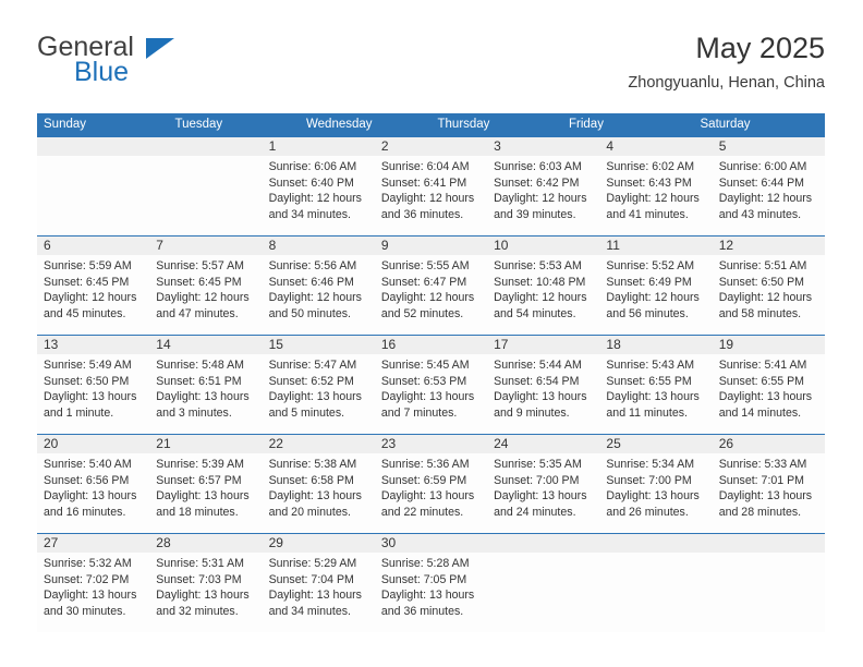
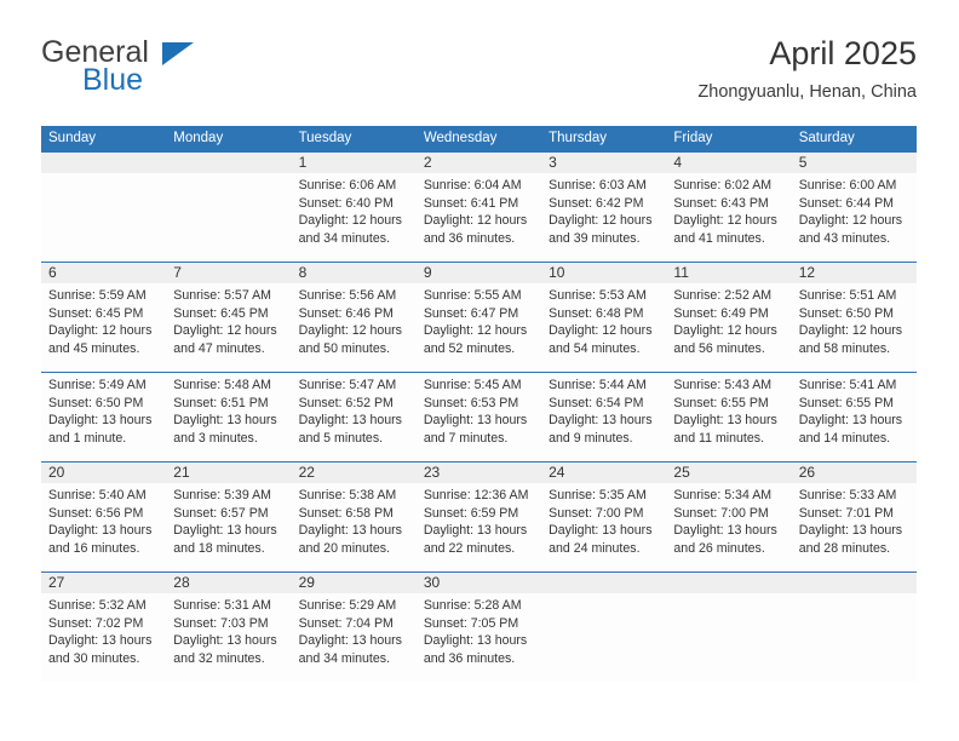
  General
  Blue
- May 2025
+ April 2025
  Zhongyuanlu, Henan, China
  Sunday
+ Monday
  Tuesday
  Wednesday
  Thursday
  Friday
  Saturday
  1
  2
  3
  4
  5
  Sunrise: 6:06 AM
  Sunset: 6:40 PM
  Daylight: 12 hours
  and 34 minutes.
  Sunrise: 6:04 AM
  Sunset: 6:41 PM
  Daylight: 12 hours
  and 36 minutes.
  Sunrise: 6:03 AM
  Sunset: 6:42 PM
  Daylight: 12 hours
  and 39 minutes.
  Sunrise: 6:02 AM
  Sunset: 6:43 PM
  Daylight: 12 hours
  and 41 minutes.
  Sunrise: 6:00 AM
  Sunset: 6:44 PM
  Daylight: 12 hours
  and 43 minutes.
  6
  7
  8
  9
  10
  11
  12
  Sunrise: 5:59 AM
  Sunset: 6:45 PM
  Daylight: 12 hours
  and 45 minutes.
  Sunrise: 5:57 AM
  Sunset: 6:45 PM
  Daylight: 12 hours
  and 47 minutes.
  Sunrise: 5:56 AM
  Sunset: 6:46 PM
  Daylight: 12 hours
  and 50 minutes.
  Sunrise: 5:55 AM
  Sunset: 6:47 PM
  Daylight: 12 hours
  and 52 minutes.
  Sunrise: 5:53 AM
- Sunset: 10:48 PM
+ Sunset: 6:48 PM
  Daylight: 12 hours
  and 54 minutes.
- Sunrise: 5:52 AM
+ Sunrise: 2:52 AM
  Sunset: 6:49 PM
  Daylight: 12 hours
  and 56 minutes.
  Sunrise: 5:51 AM
  Sunset: 6:50 PM
  Daylight: 12 hours
  and 58 minutes.
- 13
- 14
- 15
- 16
- 17
- 18
- 19
  Sunrise: 5:49 AM
  Sunset: 6:50 PM
  Daylight: 13 hours
  and 1 minute.
  Sunrise: 5:48 AM
  Sunset: 6:51 PM
  Daylight: 13 hours
  and 3 minutes.
  Sunrise: 5:47 AM
  Sunset: 6:52 PM
  Daylight: 13 hours
  and 5 minutes.
  Sunrise: 5:45 AM
  Sunset: 6:53 PM
  Daylight: 13 hours
  and 7 minutes.
  Sunrise: 5:44 AM
  Sunset: 6:54 PM
  Daylight: 13 hours
  and 9 minutes.
  Sunrise: 5:43 AM
  Sunset: 6:55 PM
  Daylight: 13 hours
  and 11 minutes.
  Sunrise: 5:41 AM
  Sunset: 6:55 PM
  Daylight: 13 hours
  and 14 minutes.
  20
  21
  22
  23
  24
  25
  26
  Sunrise: 5:40 AM
  Sunset: 6:56 PM
  Daylight: 13 hours
  and 16 minutes.
  Sunrise: 5:39 AM
  Sunset: 6:57 PM
  Daylight: 13 hours
  and 18 minutes.
  Sunrise: 5:38 AM
  Sunset: 6:58 PM
  Daylight: 13 hours
  and 20 minutes.
- Sunrise: 5:36 AM
+ Sunrise: 12:36 AM
  Sunset: 6:59 PM
  Daylight: 13 hours
  and 22 minutes.
  Sunrise: 5:35 AM
  Sunset: 7:00 PM
  Daylight: 13 hours
  and 24 minutes.
  Sunrise: 5:34 AM
  Sunset: 7:00 PM
  Daylight: 13 hours
  and 26 minutes.
  Sunrise: 5:33 AM
  Sunset: 7:01 PM
  Daylight: 13 hours
  and 28 minutes.
  27
  28
  29
  30
  Sunrise: 5:32 AM
  Sunset: 7:02 PM
  Daylight: 13 hours
  and 30 minutes.
  Sunrise: 5:31 AM
  Sunset: 7:03 PM
  Daylight: 13 hours
  and 32 minutes.
  Sunrise: 5:29 AM
  Sunset: 7:04 PM
  Daylight: 13 hours
  and 34 minutes.
  Sunrise: 5:28 AM
  Sunset: 7:05 PM
  Daylight: 13 hours
  and 36 minutes.
